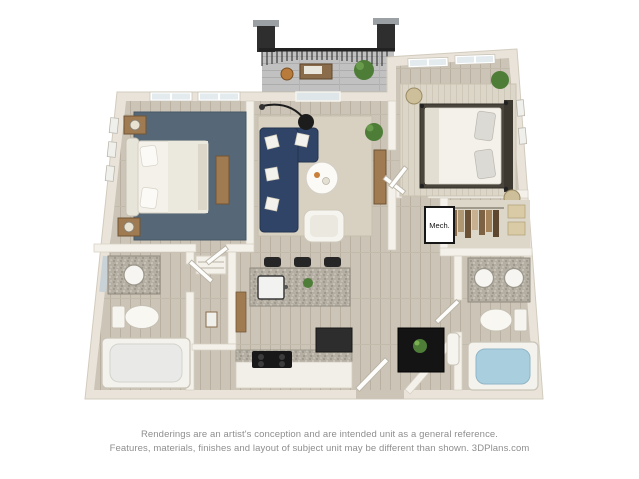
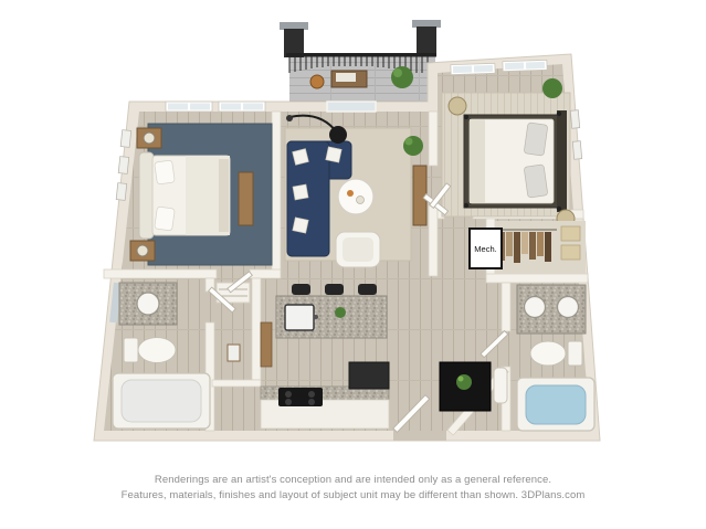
  Mech.
- Renderings are an artist's conception and are intended unit as a general reference.
+ Renderings are an artist's conception and are intended only as a general reference.
  Features, materials, finishes and layout of subject unit may be different than shown. 3DPlans.com
